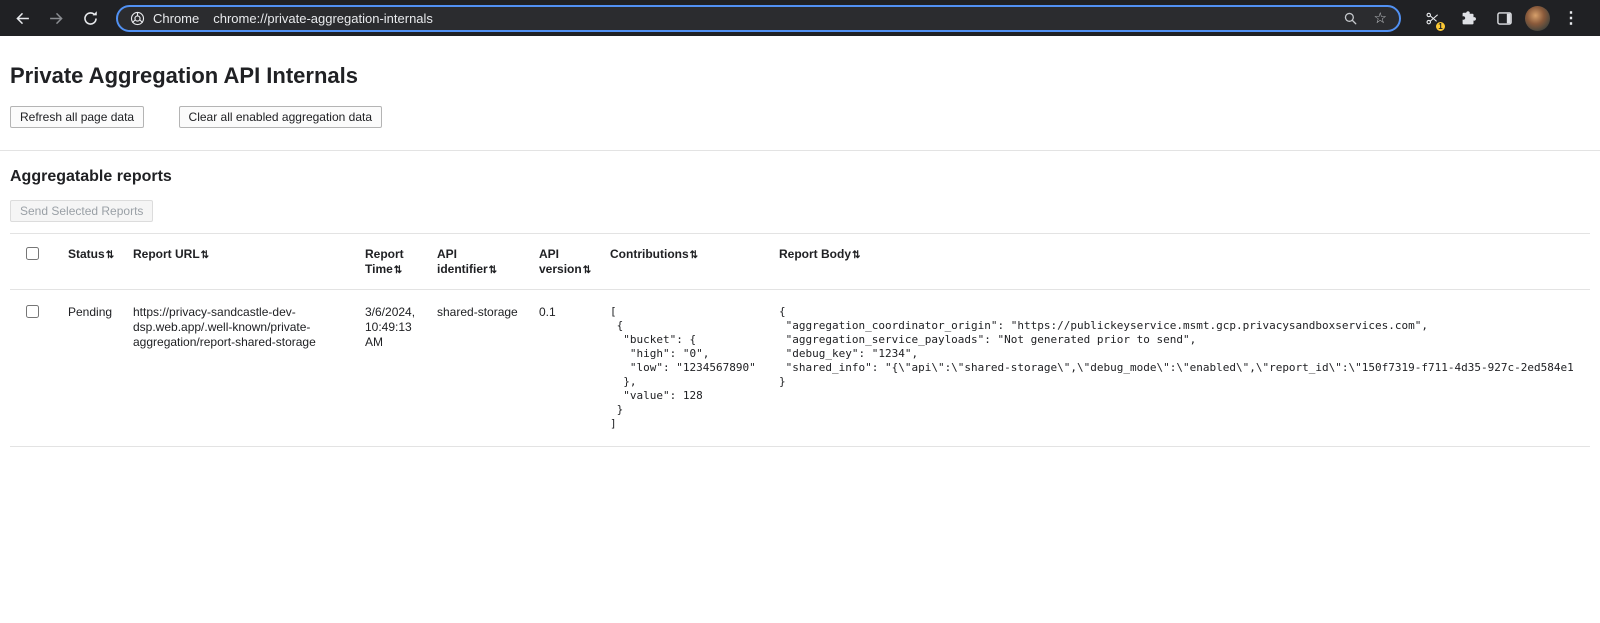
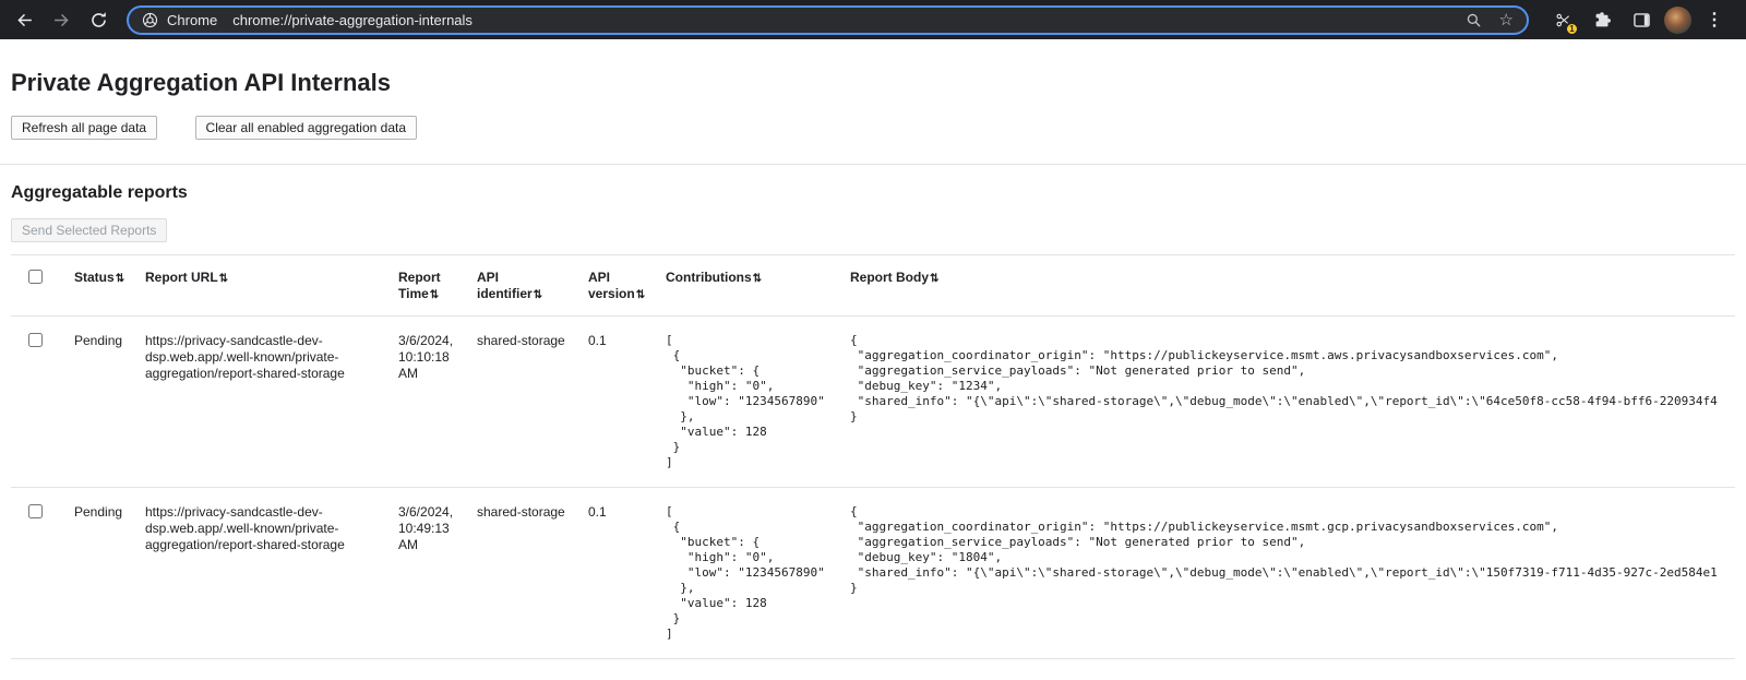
  Chrome
  chrome://private-aggregation-internals
  ☆
  1
  ⋮
  Private Aggregation API Internals
  Refresh all page data Clear all enabled aggregation data
  Aggregatable reports
  Send Selected Reports
  	Status⇅	Report URL⇅	Report Time⇅	API identifier⇅	API version⇅	Contributions⇅	Report Body⇅
+ 	Pending	https://privacy-sandcastle-dev-dsp.web.app/.well-known/private-aggregation/report-shared-storage	3/6/2024, 10:10:18 AM	shared-storage	0.1	[ { "bucket": { "high": "0", "low": "1234567890" }, "value": 128 } ]	{ "aggregation_coordinator_origin": "https://publickeyservice.msmt.aws.privacysandboxservices.com", "aggregation_service_payloads": "Not generated prior to send", "debug_key": "1234", "shared_info": "{\"api\":\"shared-storage\",\"debug_mode\":\"enabled\",\"report_id\":\"64ce50f8-cc58-4f94-bff6-220934f4 }
- 	Pending	https://privacy-sandcastle-dev-dsp.web.app/.well-known/private-aggregation/report-shared-storage	3/6/2024, 10:49:13 AM	shared-storage	0.1	[ { "bucket": { "high": "0", "low": "1234567890" }, "value": 128 } ]	{ "aggregation_coordinator_origin": "https://publickeyservice.msmt.gcp.privacysandboxservices.com", "aggregation_service_payloads": "Not generated prior to send", "debug_key": "1234", "shared_info": "{\"api\":\"shared-storage\",\"debug_mode\":\"enabled\",\"report_id\":\"150f7319-f711-4d35-927c-2ed584e1 }
+ 	Pending	https://privacy-sandcastle-dev-dsp.web.app/.well-known/private-aggregation/report-shared-storage	3/6/2024, 10:49:13 AM	shared-storage	0.1	[ { "bucket": { "high": "0", "low": "1234567890" }, "value": 128 } ]	{ "aggregation_coordinator_origin": "https://publickeyservice.msmt.gcp.privacysandboxservices.com", "aggregation_service_payloads": "Not generated prior to send", "debug_key": "1804", "shared_info": "{\"api\":\"shared-storage\",\"debug_mode\":\"enabled\",\"report_id\":\"150f7319-f711-4d35-927c-2ed584e1 }
